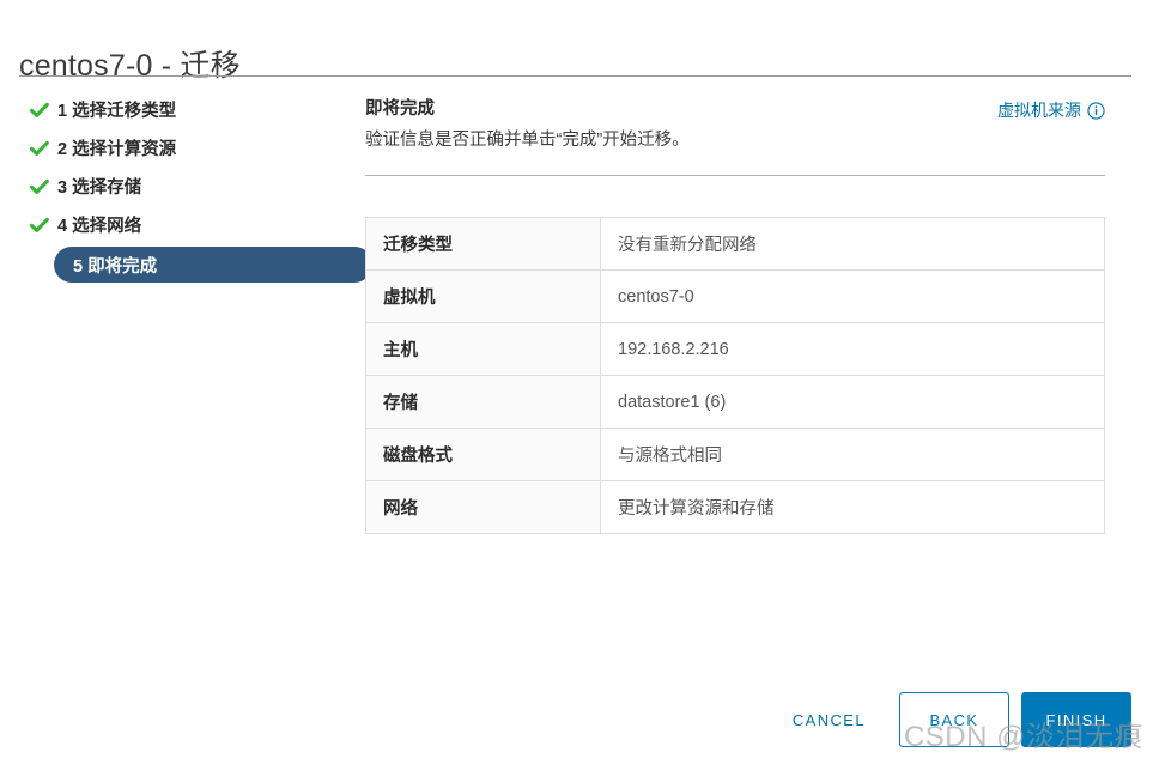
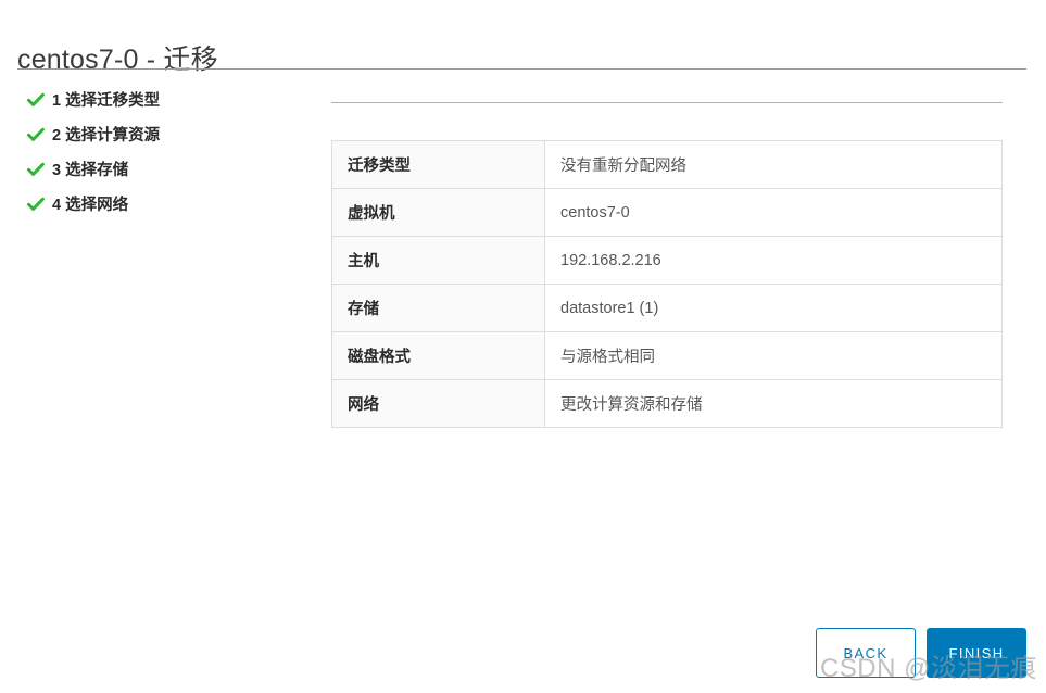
  centos7-0 - 迁移
  1 选择迁移类型
  2 选择计算资源
  3 选择存储
  4 选择网络
- 5 即将完成
- 即将完成
- 验证信息是否正确并单击“完成”开始迁移。
- 虚拟机来源
  迁移类型	没有重新分配网络
  虚拟机	centos7-0
  主机	192.168.2.216
- 存储	datastore1 (6)
+ 存储	datastore1 (1)
  磁盘格式	与源格式相同
  网络	更改计算资源和存储
- CANCEL
  BACK
  FINISH
  CSDN @淡泪无痕
